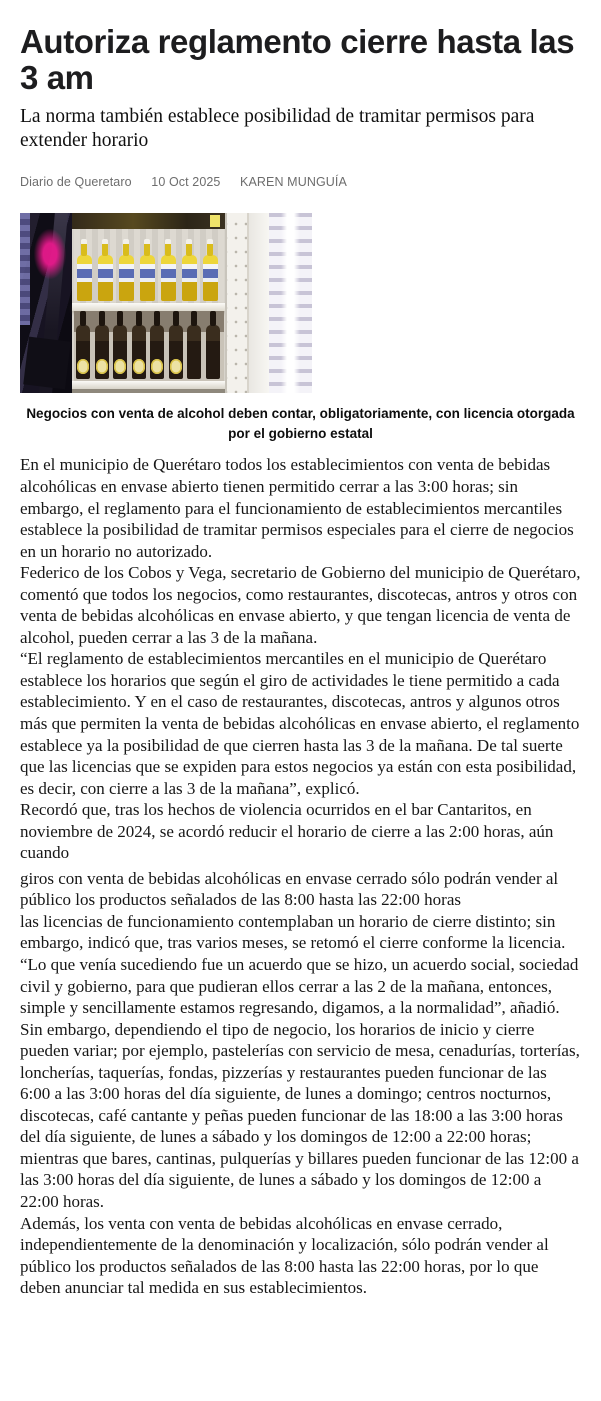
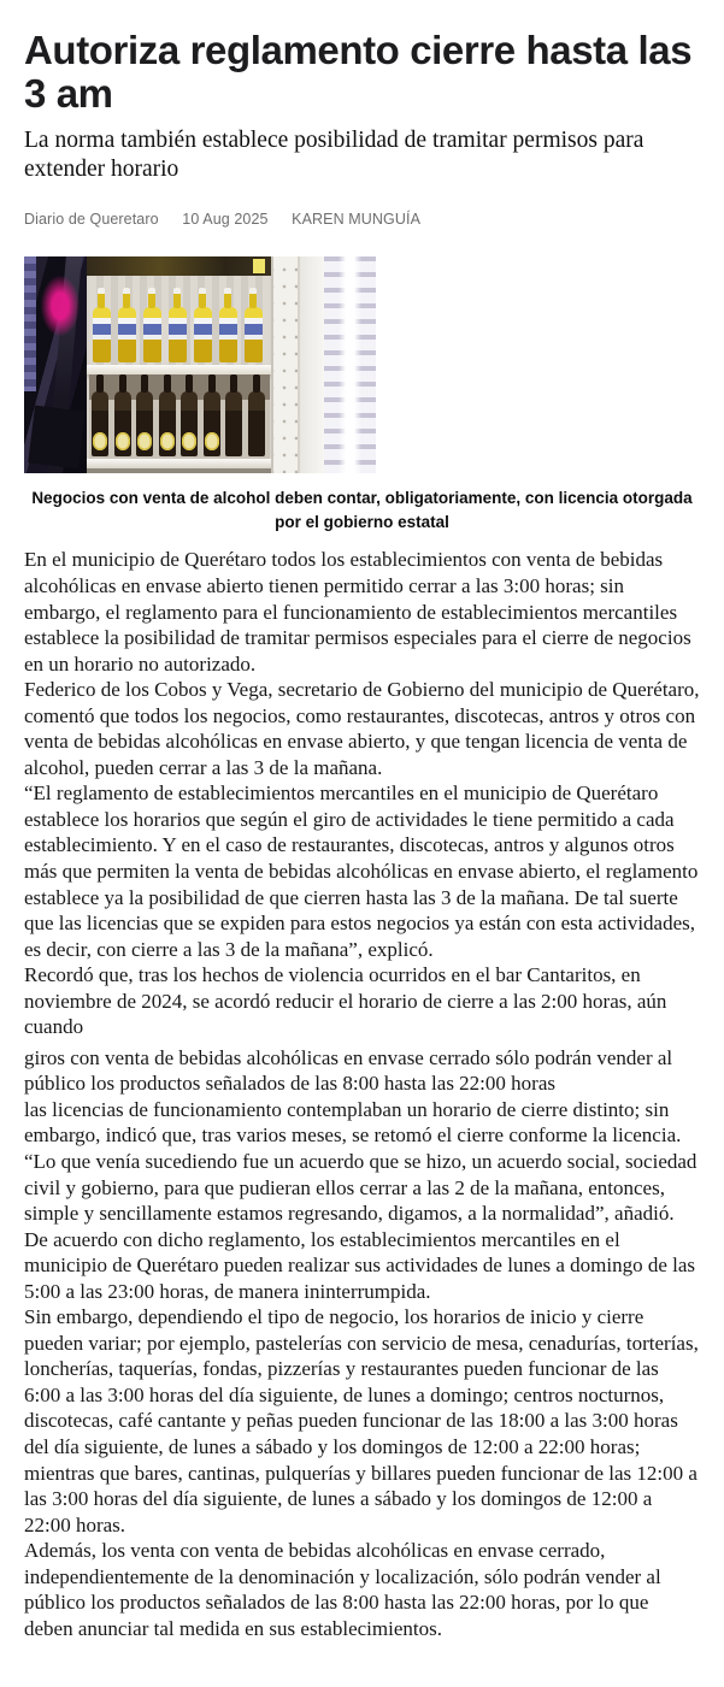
  Autoriza reglamento cierre hasta las 3 am
  La norma también establece posibilidad de tramitar permisos para extender horario
- Diario de Queretaro 10 Oct 2025 KAREN MUNGUÍA
+ Diario de Queretaro 10 Aug 2025 KAREN MUNGUÍA
  Negocios con venta de alcohol deben contar, obligatoriamente, con licencia otorgada por el gobierno estatal
  En el municipio de Querétaro todos los establecimientos con venta de bebidas alcohólicas en envase abierto tienen permitido cerrar a las 3:00 horas; sin embargo, el reglamento para el funcionamiento de establecimientos mercantiles establece la posibilidad de tramitar permisos especiales para el cierre de negocios en un horario no autorizado.
  Federico de los Cobos y Vega, secretario de Gobierno del municipio de Querétaro, comentó que todos los negocios, como restaurantes, discotecas, antros y otros con venta de bebidas alcohólicas en envase abierto, y que tengan licencia de venta de alcohol, pueden cerrar a las 3 de la mañana.
- “El reglamento de establecimientos mercantiles en el municipio de Querétaro establece los horarios que según el giro de actividades le tiene permitido a cada establecimiento. Y en el caso de restaurantes, discotecas, antros y algunos otros más que permiten la venta de bebidas alcohólicas en envase abierto, el reglamento establece ya la posibilidad de que cierren hasta las 3 de la mañana. De tal suerte que las licencias que se expiden para estos negocios ya están con esta posibilidad, es decir, con cierre a las 3 de la mañana”, explicó.
+ “El reglamento de establecimientos mercantiles en el municipio de Querétaro establece los horarios que según el giro de actividades le tiene permitido a cada establecimiento. Y en el caso de restaurantes, discotecas, antros y algunos otros más que permiten la venta de bebidas alcohólicas en envase abierto, el reglamento establece ya la posibilidad de que cierren hasta las 3 de la mañana. De tal suerte que las licencias que se expiden para estos negocios ya están con esta actividades, es decir, con cierre a las 3 de la mañana”, explicó.
  Recordó que, tras los hechos de violencia ocurridos en el bar Cantaritos, en noviembre de 2024, se acordó reducir el horario de cierre a las 2:00 horas, aún cuando
  giros con venta de bebidas alcohólicas en envase cerrado sólo podrán vender al público los productos señalados de las 8:00 hasta las 22:00 horas
  las licencias de funcionamiento contemplaban un horario de cierre distinto; sin embargo, indicó que, tras varios meses, se retomó el cierre conforme la licencia.
  “Lo que venía sucediendo fue un acuerdo que se hizo, un acuerdo social, sociedad civil y gobierno, para que pudieran ellos cerrar a las 2 de la mañana, entonces, simple y sencillamente estamos regresando, digamos, a la normalidad”, añadió.
+ De acuerdo con dicho reglamento, los establecimientos mercantiles en el municipio de Querétaro pueden realizar sus actividades de lunes a domingo de las 5:00 a las 23:00 horas, de manera ininterrumpida.
  Sin embargo, dependiendo el tipo de negocio, los horarios de inicio y cierre pueden variar; por ejemplo, pastelerías con servicio de mesa, cenadurías, torterías, loncherías, taquerías, fondas, pizzerías y restaurantes pueden funcionar de las 6:00 a las 3:00 horas del día siguiente, de lunes a domingo; centros nocturnos, discotecas, café cantante y peñas pueden funcionar de las 18:00 a las 3:00 horas del día siguiente, de lunes a sábado y los domingos de 12:00 a 22:00 horas; mientras que bares, cantinas, pulquerías y billares pueden funcionar de las 12:00 a las 3:00 horas del día siguiente, de lunes a sábado y los domingos de 12:00 a 22:00 horas.
  Además, los venta con venta de bebidas alcohólicas en envase cerrado, independientemente de la denominación y localización, sólo podrán vender al público los productos señalados de las 8:00 hasta las 22:00 horas, por lo que deben anunciar tal medida en sus establecimientos.
